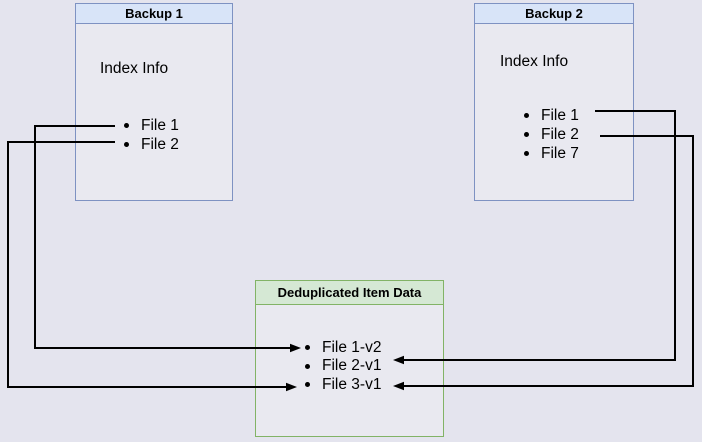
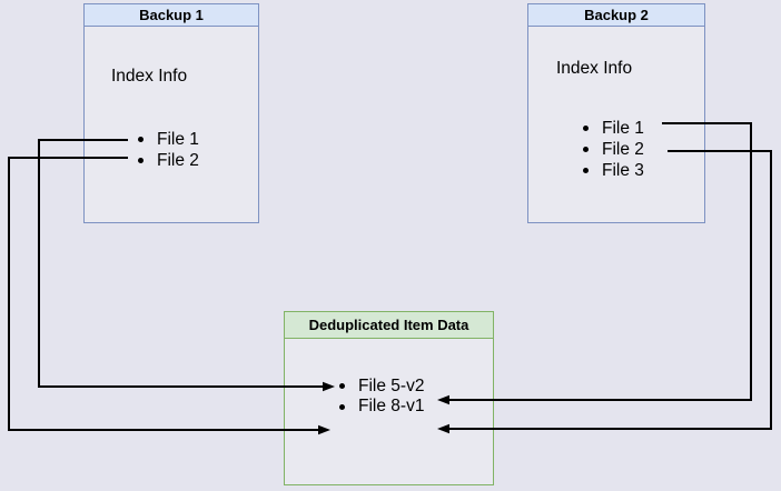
  Backup 1
  Index Info
  File 1
  File 2
  Backup 2
  Index Info
  File 1
  File 2
- File 7
+ File 3
  Deduplicated Item Data
- File 1-v2
+ File 5-v2
- File 2-v1
- File 3-v1
+ File 8-v1
